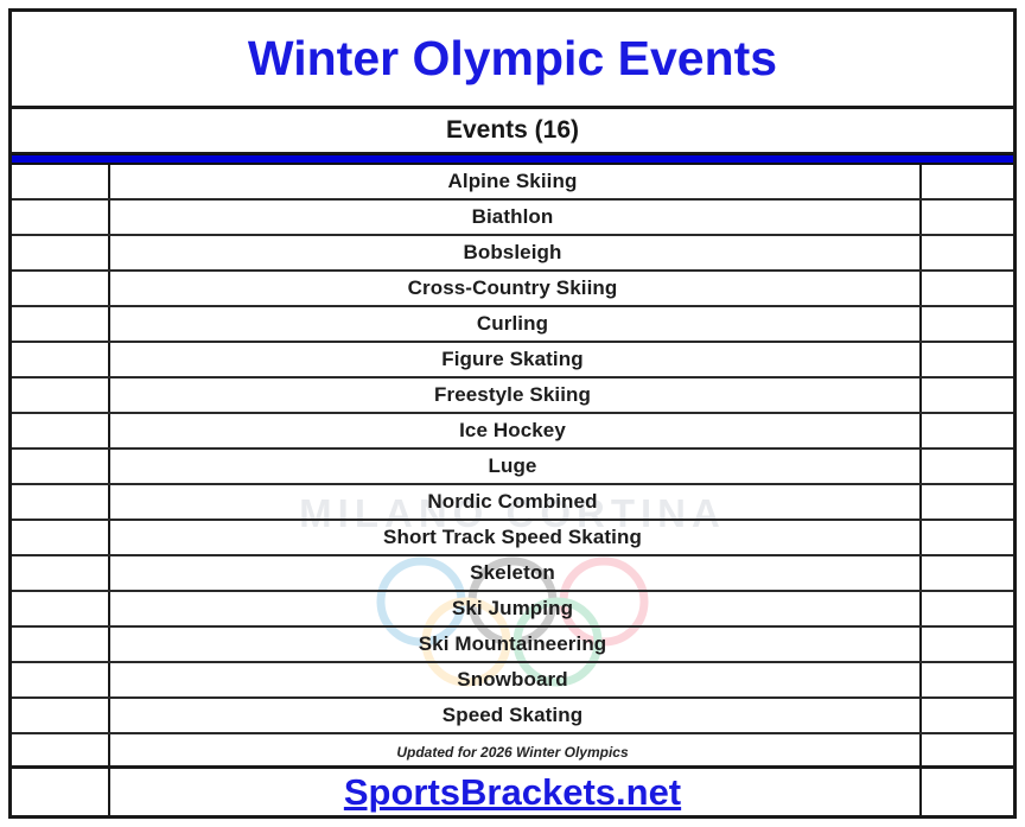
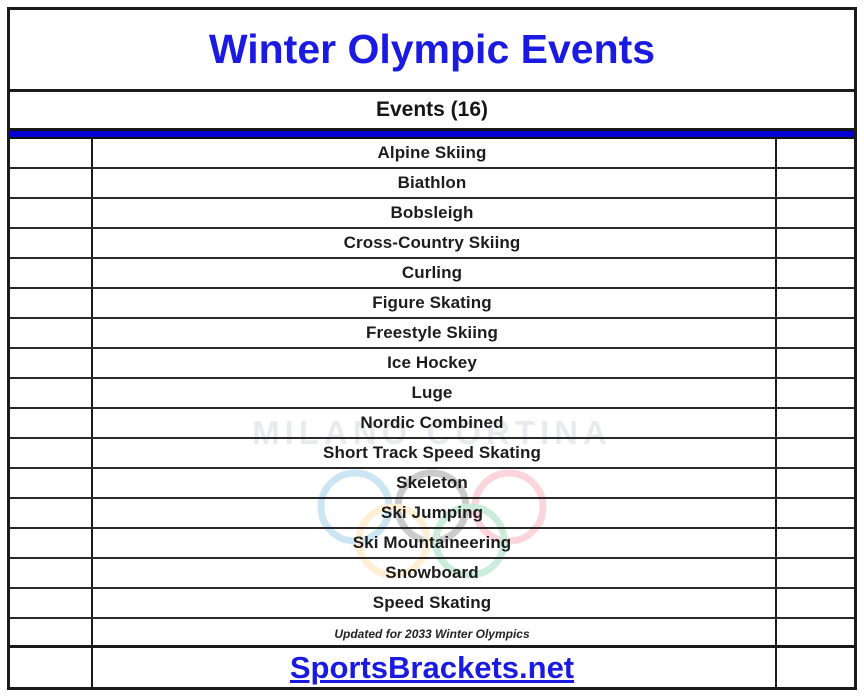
  MILANO CORTINA
  Winter Olympic Events
  Events (16)
  Alpine Skiing
  Biathlon
  Bobsleigh
  Cross-Country Skiing
  Curling
  Figure Skating
  Freestyle Skiing
  Ice Hockey
  Luge
  Nordic Combined
  Short Track Speed Skating
  Skeleton
  Ski Jumping
  Ski Mountaineering
  Snowboard
  Speed Skating
- Updated for 2026 Winter Olympics
+ Updated for 2033 Winter Olympics
  SportsBrackets.net
